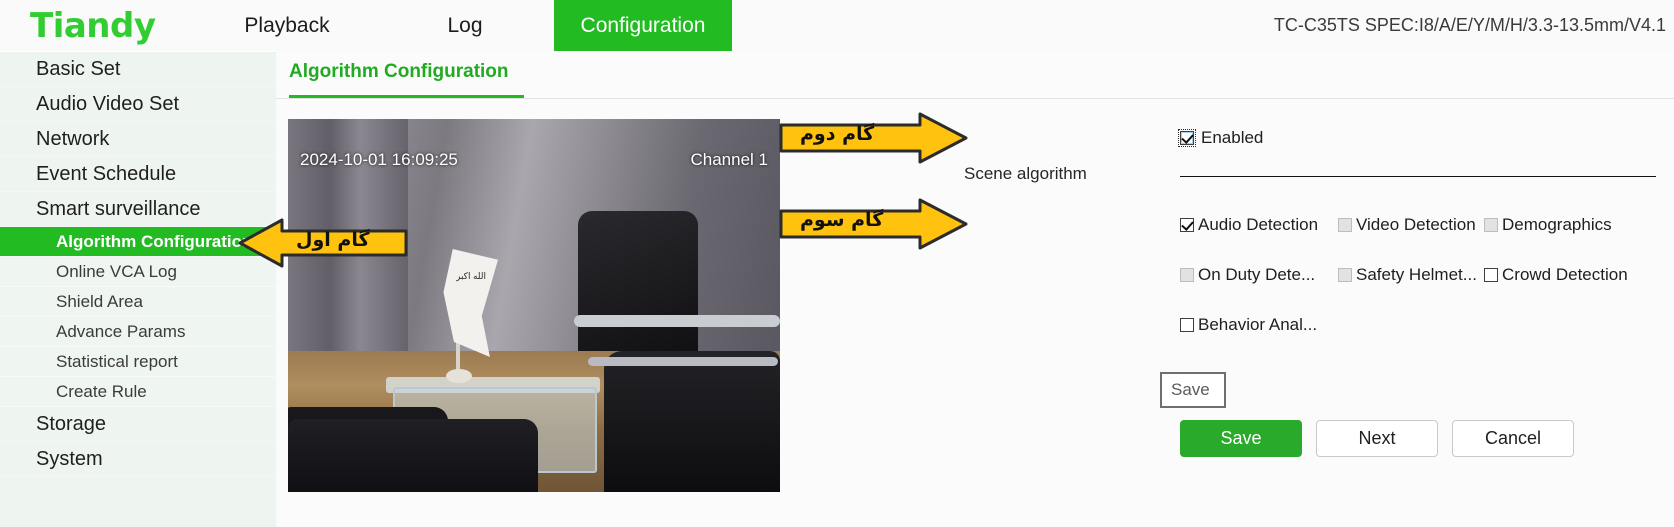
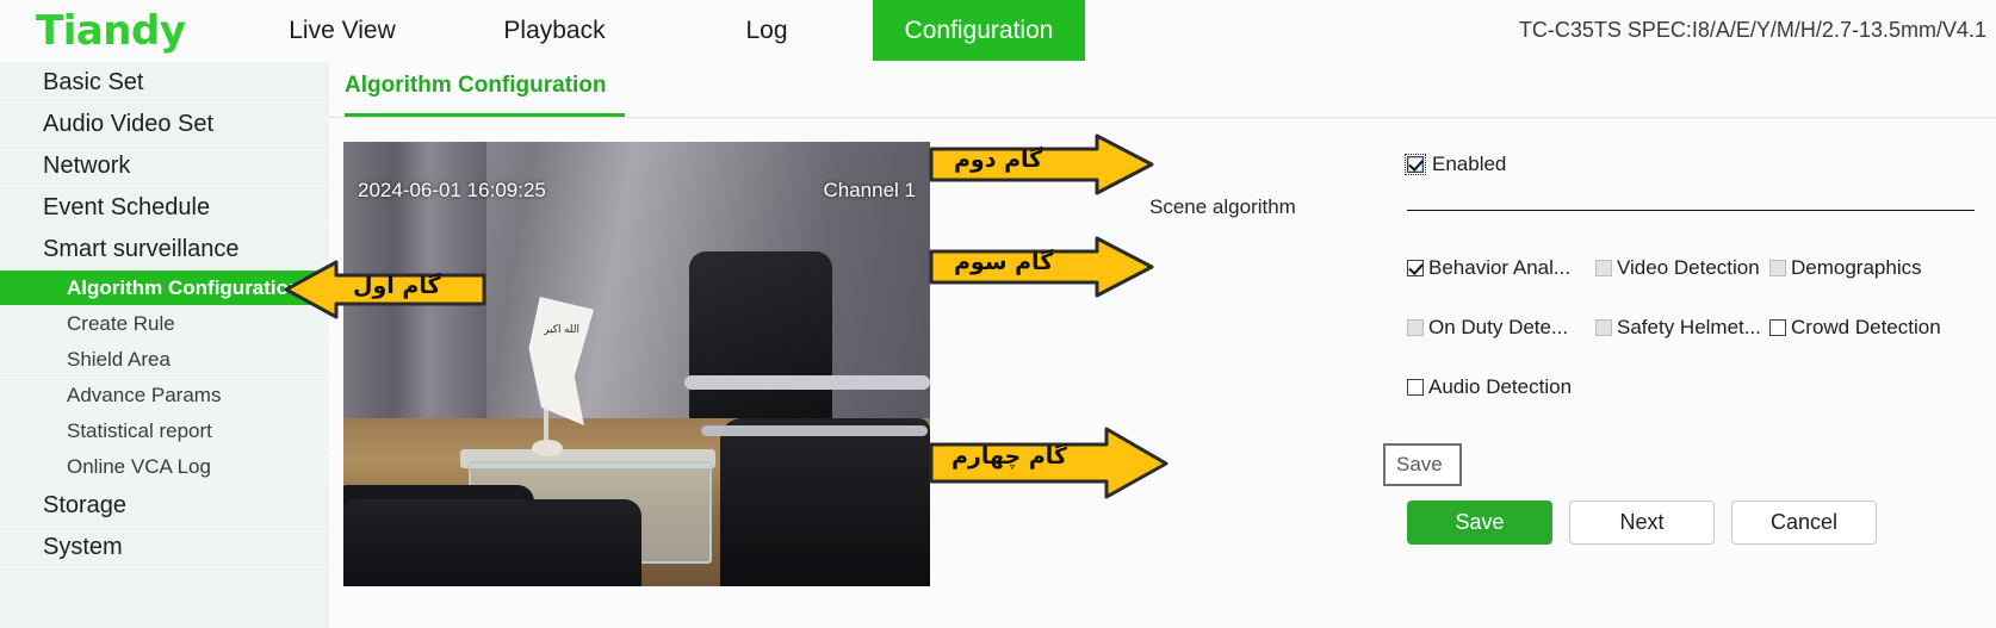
  Tiandy
+ Live View
  Playback
  Log
  Configuration
- TC-C35TS SPEC:I8/A/E/Y/M/H/3.3-13.5mm/V4.1
+ TC-C35TS SPEC:I8/A/E/Y/M/H/2.7-13.5mm/V4.1
  Basic Set
  Audio Video Set
  Network
  Event Schedule
  Smart surveillance
  Algorithm Configuratio
- Online VCA Log
+ Create Rule
  Shield Area
  Advance Params
  Statistical report
- Create Rule
+ Online VCA Log
  Storage
  System
  Algorithm Configuration
  الله اکبر
- 2024-10-01 16:09:25
+ 2024-06-01 16:09:25
  Channel 1
  Scene algorithm
  Enabled
- Audio Detection
+ Behavior Anal...
  Video Detection
  Demographics
  On Duty Dete...
  Safety Helmet...
  Crowd Detection
- Behavior Anal...
+ Audio Detection
  Save
  Save
  Next
  Cancel
  گام اول
  گام دوم
  گام سوم
+ گام چهارم
